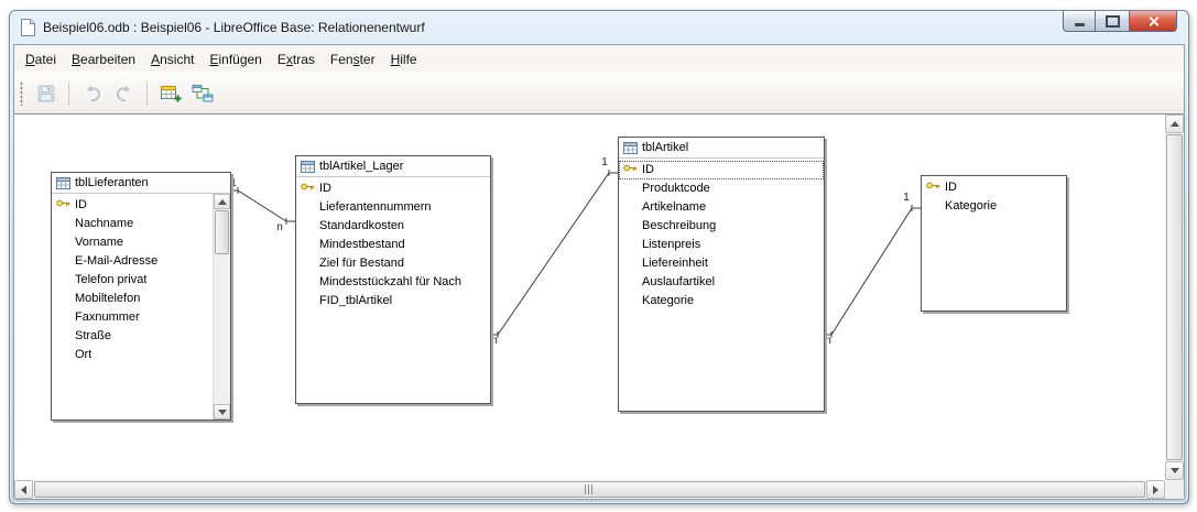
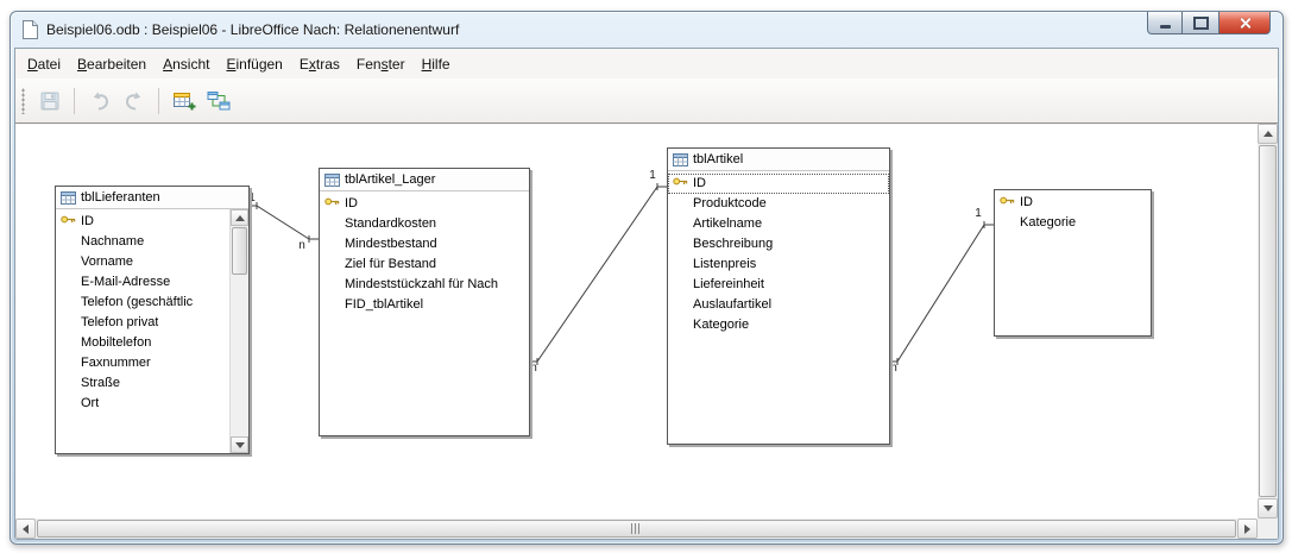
- Beispiel06.odb : Beispiel06 - LibreOffice Base: Relationenentwurf
+ Beispiel06.odb : Beispiel06 - LibreOffice Nach: Relationenentwurf
  Datei
  Bearbeiten
  Ansicht
  Einfügen
  Extras
  Fenster
  Hilfe
  1
  n
  1
  n
  1
  n
  tblLieferanten
  ID
  Nachname
  Vorname
  E-Mail-Adresse
+ Telefon (geschäftlic
  Telefon privat
  Mobiltelefon
  Faxnummer
  Straße
  Ort
  tblArtikel_Lager
  ID
- Lieferantennummern
  Standardkosten
  Mindestbestand
  Ziel für Bestand
  Mindeststückzahl für Nach
  FID_tblArtikel
  tblArtikel
  ID
  Produktcode
  Artikelname
  Beschreibung
  Listenpreis
  Liefereinheit
  Auslaufartikel
  Kategorie
  ID
  Kategorie
